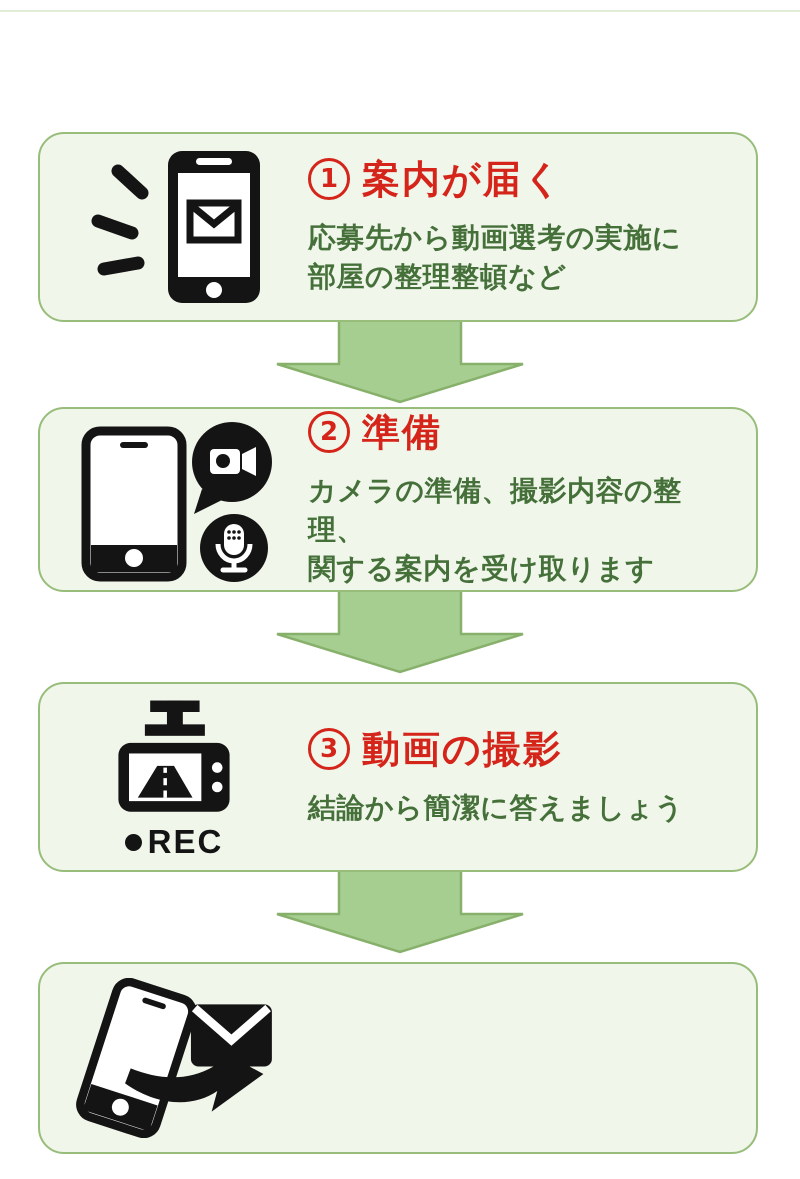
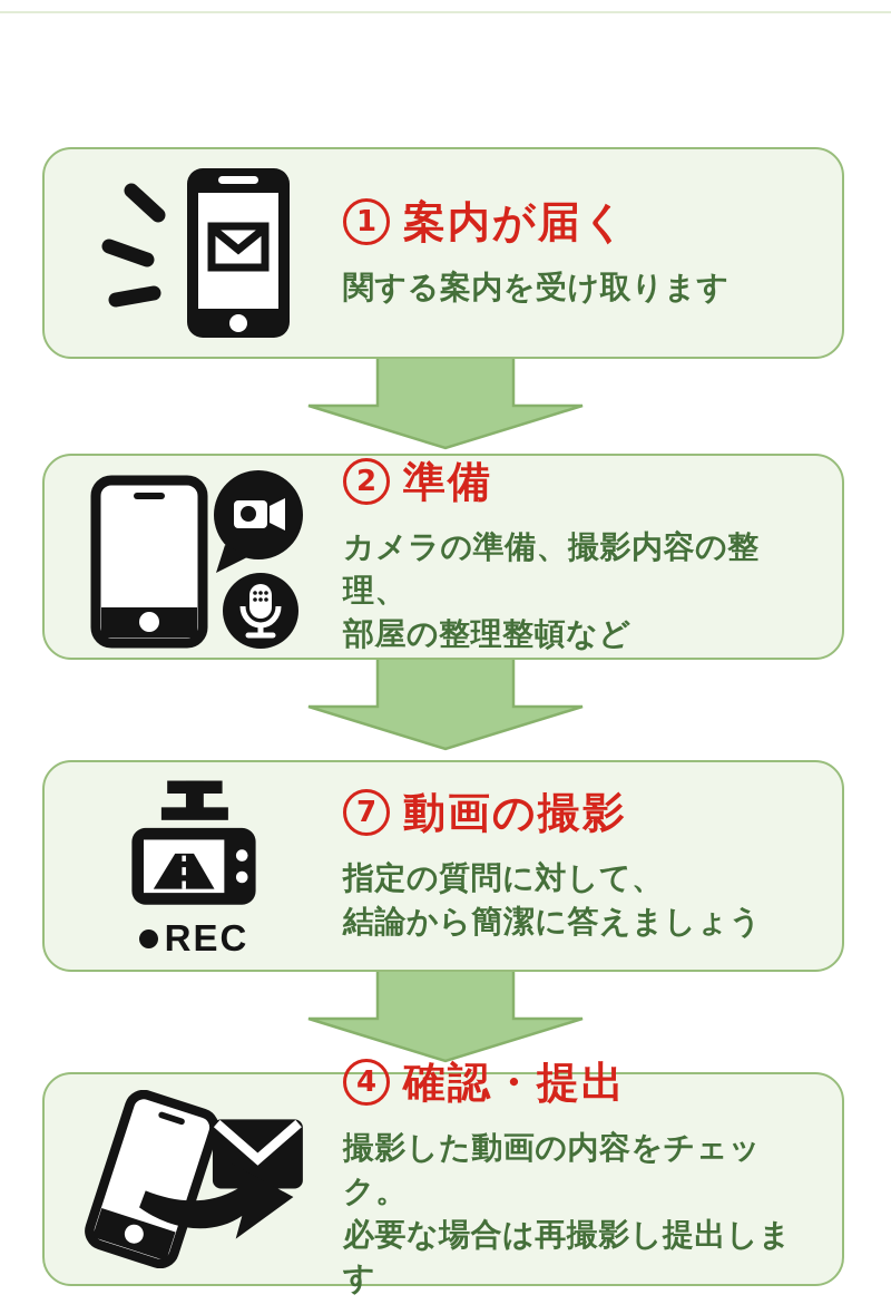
  1
  案内が届く
- 応募先から動画選考の実施に
- 部屋の整理整頓など
+ 関する案内を受け取ります
  2
  準備
  カメラの準備、撮影内容の整理、
- 関する案内を受け取ります
+ 部屋の整理整頓など
  REC
- 3
+ 7
  動画の撮影
+ 指定の質問に対して、
  結論から簡潔に答えましょう
+ 4
+ 確認・提出
+ 撮影した動画の内容をチェック。
+ 必要な場合は再撮影し提出します
